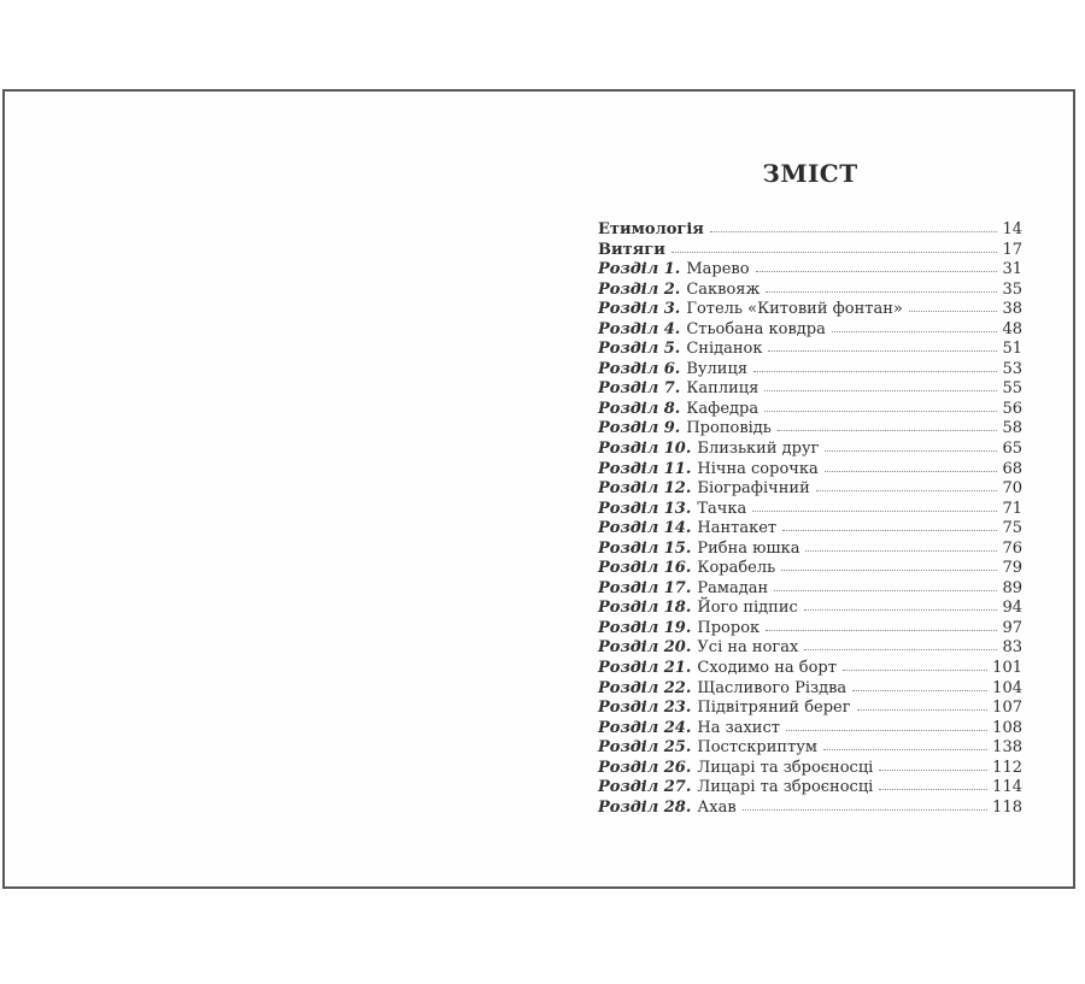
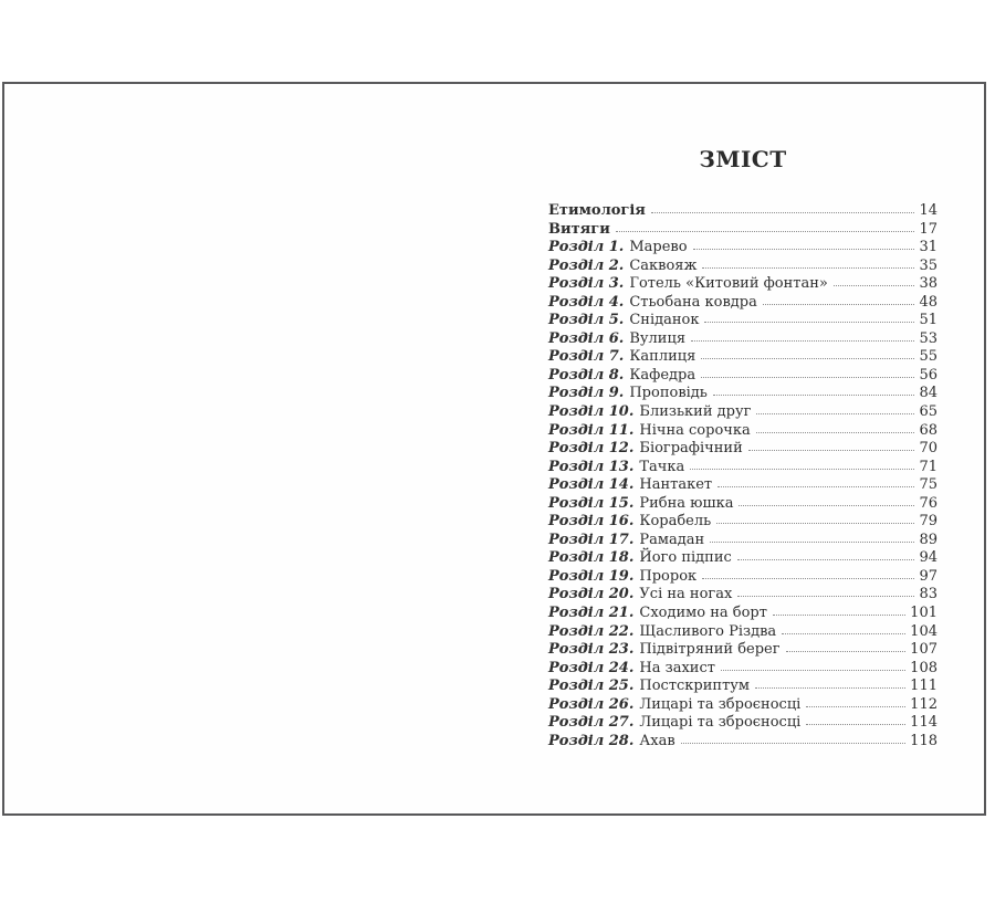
  ЗМІСТ
  Етимологія
  14
  Витяги
  17
  Розділ 1.
  Марево
  31
  Розділ 2.
  Саквояж
  35
  Розділ 3.
  Готель «Китовий фонтан»
  38
  Розділ 4.
  Стьобана ковдра
  48
  Розділ 5.
  Сніданок
  51
  Розділ 6.
  Вулиця
  53
  Розділ 7.
  Каплиця
  55
  Розділ 8.
  Кафедра
  56
  Розділ 9.
  Проповідь
- 58
+ 84
  Розділ 10.
  Близький друг
  65
  Розділ 11.
  Нічна сорочка
  68
  Розділ 12.
  Біографічний
  70
  Розділ 13.
  Тачка
  71
  Розділ 14.
  Нантакет
  75
  Розділ 15.
  Рибна юшка
  76
  Розділ 16.
  Корабель
  79
  Розділ 17.
  Рамадан
  89
  Розділ 18.
  Його підпис
  94
  Розділ 19.
  Пророк
  97
  Розділ 20.
  Усі на ногах
  83
  Розділ 21.
  Сходимо на борт
  101
  Розділ 22.
  Щасливого Різдва
  104
  Розділ 23.
  Підвітряний берег
  107
  Розділ 24.
  На захист
  108
  Розділ 25.
  Постскриптум
- 138
+ 111
  Розділ 26.
  Лицарі та зброєносці
  112
  Розділ 27.
  Лицарі та зброєносці
  114
  Розділ 28.
  Ахав
  118
